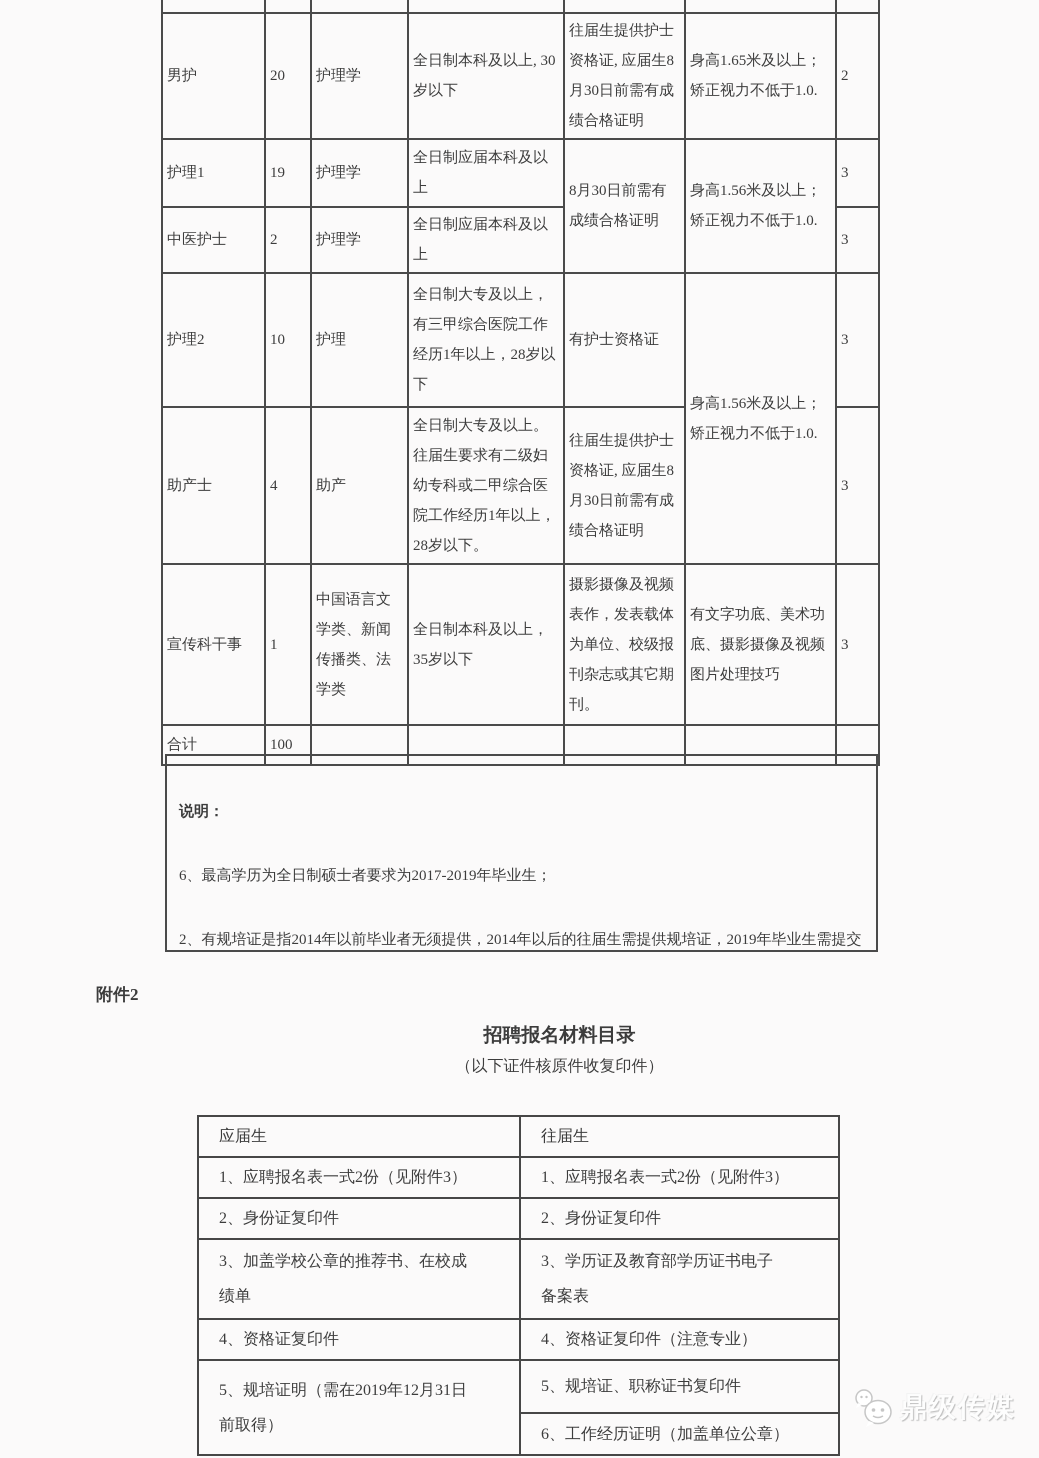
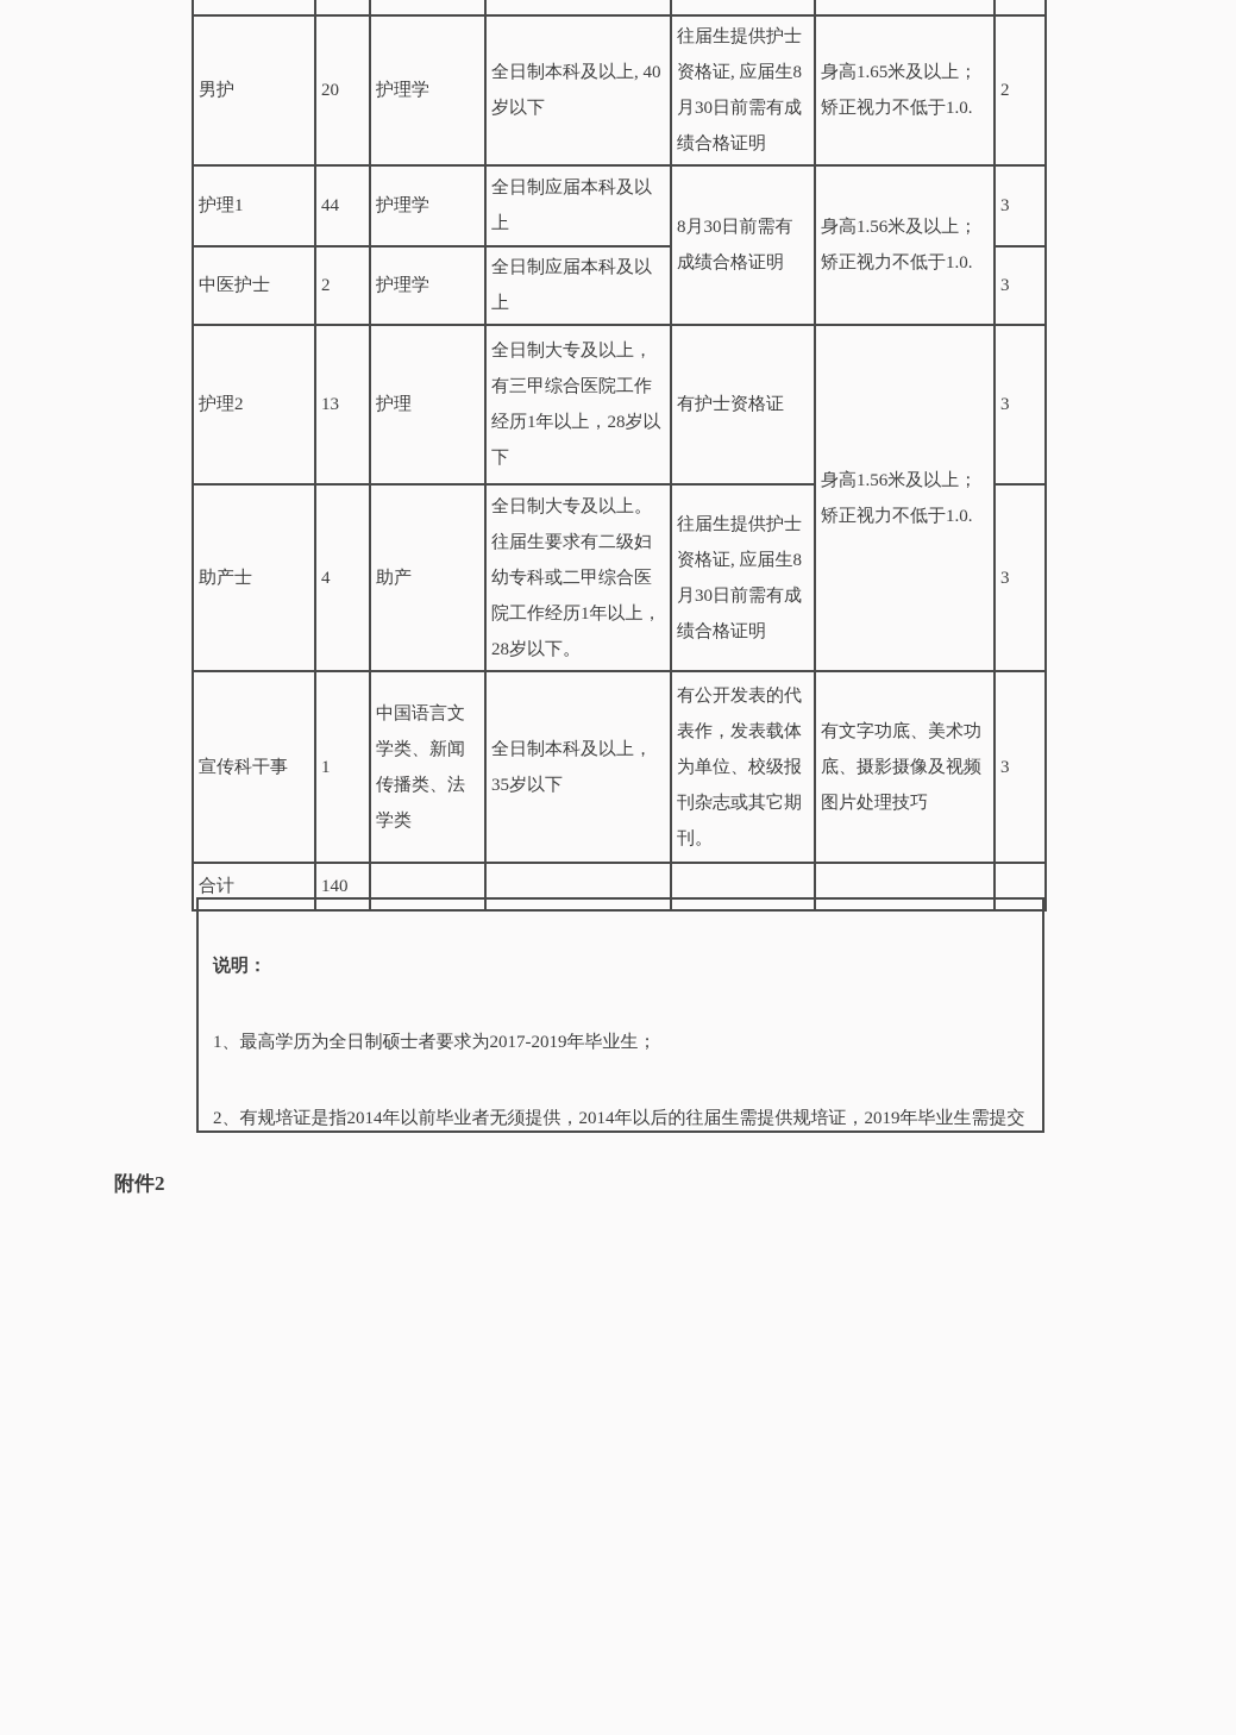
- 男护	20	护理学	全日制本科及以上, 30 岁以下	往届生提供护士 资格证, 应届生8 月30日前需有成 绩合格证明	身高1.65米及以上； 矫正视力不低于1.0.	2
+ 男护	20	护理学	全日制本科及以上, 40 岁以下	往届生提供护士 资格证, 应届生8 月30日前需有成 绩合格证明	身高1.65米及以上； 矫正视力不低于1.0.	2
- 护理1	19	护理学	全日制应届本科及以 上	8月30日前需有 成绩合格证明	身高1.56米及以上； 矫正视力不低于1.0.	3
+ 护理1	44	护理学	全日制应届本科及以 上	8月30日前需有 成绩合格证明	身高1.56米及以上； 矫正视力不低于1.0.	3
  中医护士	2	护理学	全日制应届本科及以 上	3
- 护理2	10	护理	全日制大专及以上， 有三甲综合医院工作 经历1年以上，28岁以 下	有护士资格证	身高1.56米及以上； 矫正视力不低于1.0.	3
+ 护理2	13	护理	全日制大专及以上， 有三甲综合医院工作 经历1年以上，28岁以 下	有护士资格证	身高1.56米及以上； 矫正视力不低于1.0.	3
  助产士	4	助产	全日制大专及以上。 往届生要求有二级妇 幼专科或二甲综合医 院工作经历1年以上， 28岁以下。	往届生提供护士 资格证, 应届生8 月30日前需有成 绩合格证明	3
- 宣传科干事	1	中国语言文 学类、新闻 传播类、法 学类	全日制本科及以上， 35岁以下	摄影摄像及视频 表作，发表载体 为单位、校级报 刊杂志或其它期 刊。	有文字功底、美术功 底、摄影摄像及视频 图片处理技巧	3
+ 宣传科干事	1	中国语言文 学类、新闻 传播类、法 学类	全日制本科及以上， 35岁以下	有公开发表的代 表作，发表载体 为单位、校级报 刊杂志或其它期 刊。	有文字功底、美术功 底、摄影摄像及视频 图片处理技巧	3
- 合计	100
+ 合计	140
  说明：
- 6、最高学历为全日制硕士者要求为2017-2019年毕业生；
+ 1、最高学历为全日制硕士者要求为2017-2019年毕业生；
  2、有规培证是指2014年以前毕业者无须提供，2014年以后的往届生需提供规培证，2019年毕业生需提交
  附件2
- 招聘报名材料目录
- （以下证件核原件收复印件）
- 应届生	往届生
- 1、应聘报名表一式2份（见附件3）	1、应聘报名表一式2份（见附件3）
- 2、身份证复印件	2、身份证复印件
- 3、加盖学校公章的推荐书、在校成 绩单	3、学历证及教育部学历证书电子 备案表
- 4、资格证复印件	4、资格证复印件（注意专业）
- 5、规培证明（需在2019年12月31日 前取得）	5、规培证、职称证书复印件
- 6、工作经历证明（加盖单位公章）
- 鼎级传媒
